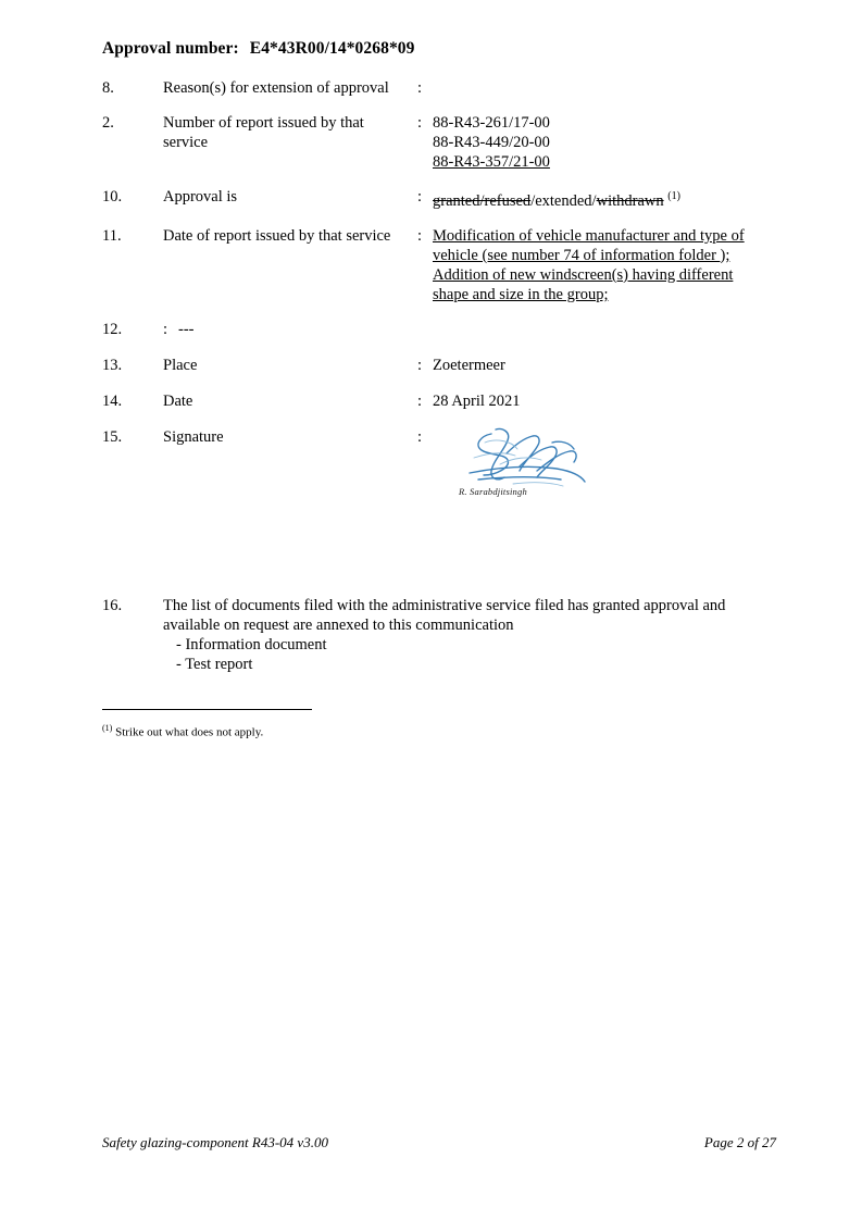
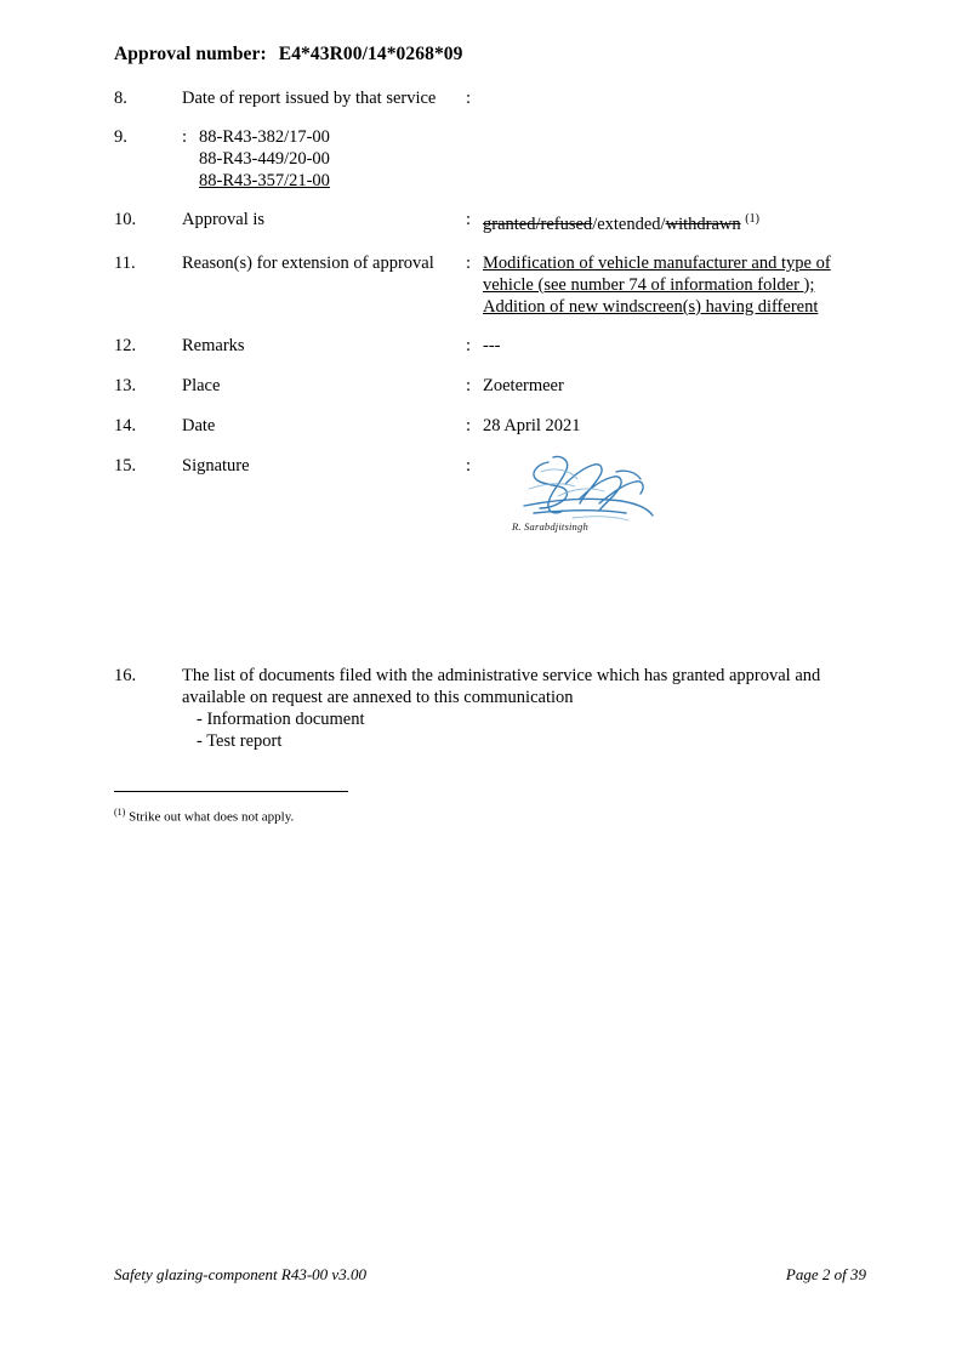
  Approval number: E4*43R00/14*0268*09
  8.
- Reason(s) for extension of approval
+ Date of report issued by that service
  :
- 2.
+ 9.
- Number of report issued by that service
  :
- 88-R43-261/17-00
+ 88-R43-382/17-00
  88-R43-449/20-00
  88-R43-357/21-00
  10.
  Approval is
  :
  granted/refused/extended/withdrawn (1)
  11.
- Date of report issued by that service
+ Reason(s) for extension of approval
  :
  Modification of vehicle manufacturer and type of
  vehicle (see number 74 of information folder );
  Addition of new windscreen(s) having different
- shape and size in the group;
  12.
+ Remarks
  :
  ---
  13.
  Place
  :
  Zoetermeer
  14.
  Date
  :
  28 April 2021
  15.
  Signature
  :
  R. Sarabdjitsingh
  16.
- The list of documents filed with the administrative service filed has granted approval and
+ The list of documents filed with the administrative service which has granted approval and
  available on request are annexed to this communication
  - Information document
  - Test report
  (1) Strike out what does not apply.
- Safety glazing-component R43-04 v3.00
+ Safety glazing-component R43-00 v3.00
- Page 2 of 27
+ Page 2 of 39
